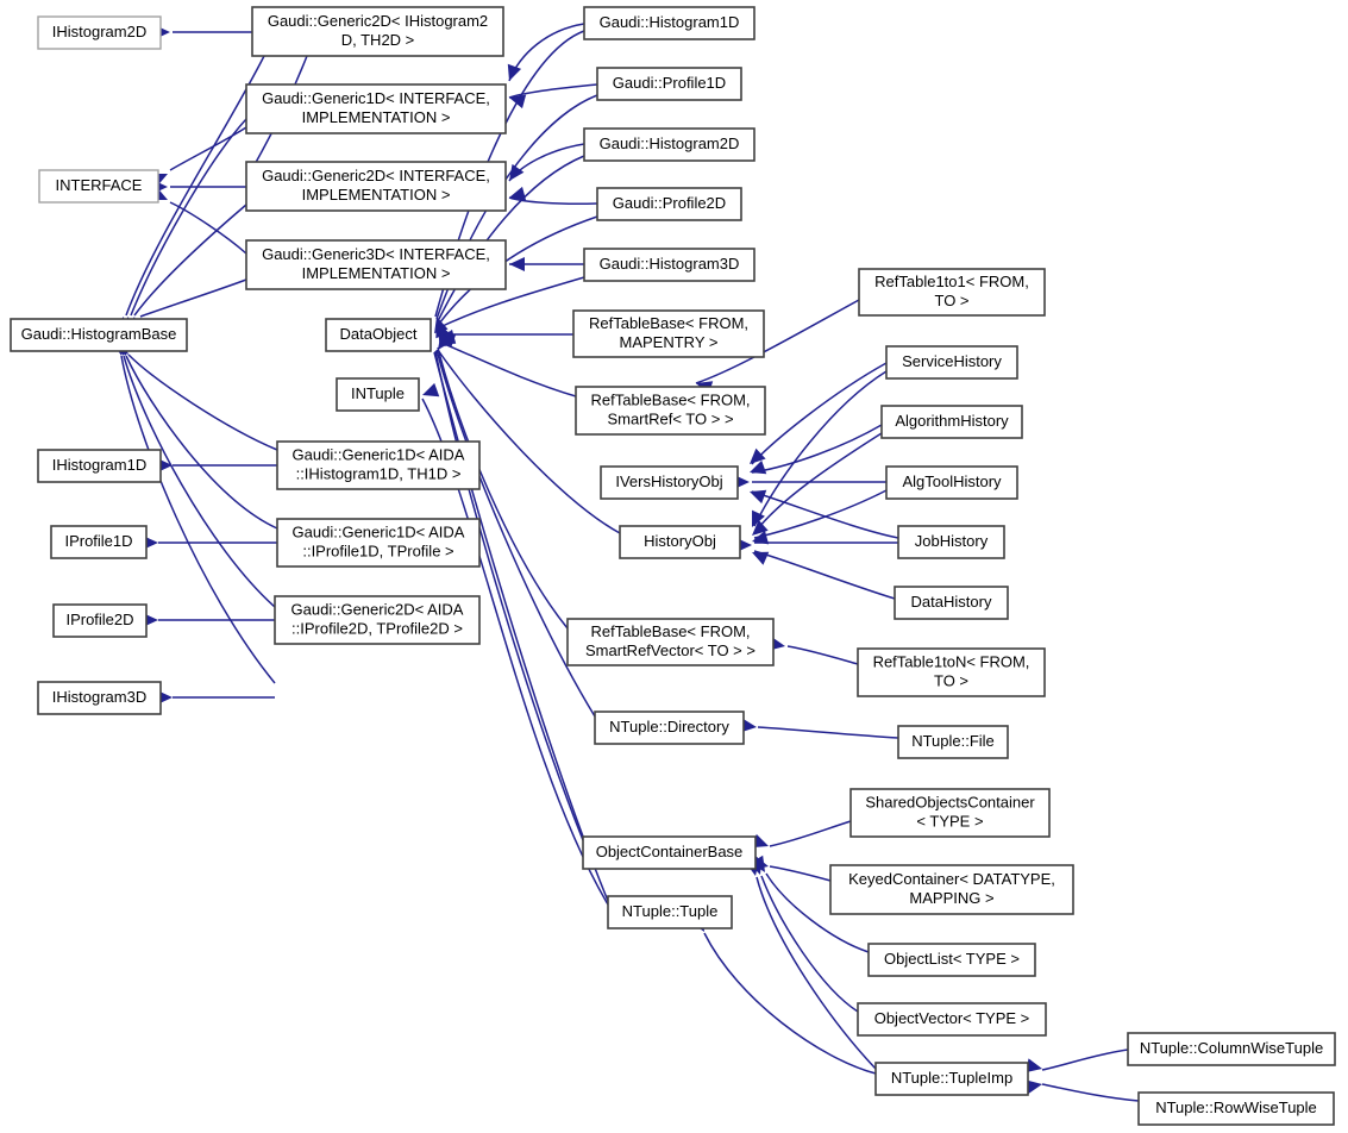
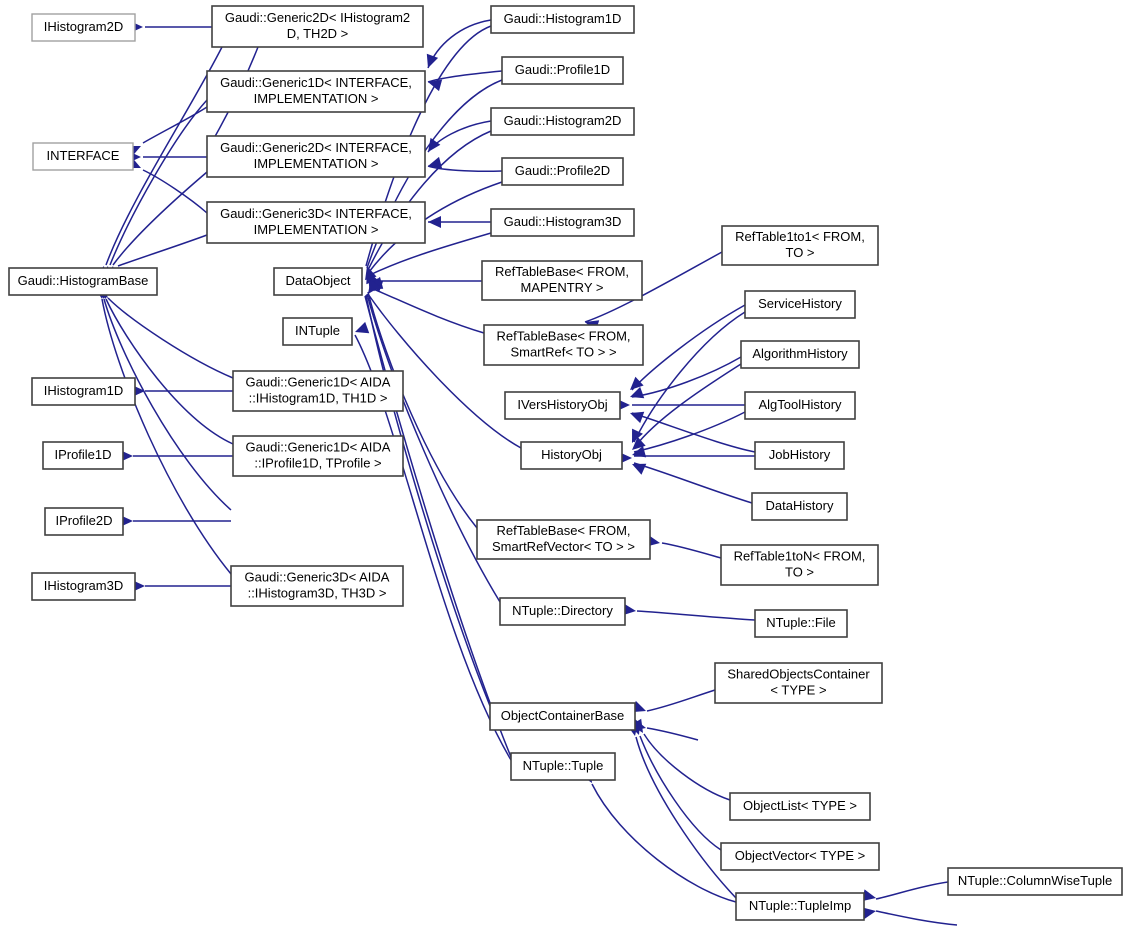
  IHistogram2D
  Gaudi::Generic2D< IHistogram2
  D, TH2D >
  Gaudi::Histogram1D
  Gaudi::Profile1D
  Gaudi::Generic1D< INTERFACE,
  IMPLEMENTATION >
  Gaudi::Histogram2D
  INTERFACE
  Gaudi::Generic2D< INTERFACE,
  IMPLEMENTATION >
  Gaudi::Profile2D
  Gaudi::Generic3D< INTERFACE,
  IMPLEMENTATION >
  Gaudi::Histogram3D
  RefTable1to1< FROM,
  TO >
  RefTableBase< FROM,
  MAPENTRY >
  Gaudi::HistogramBase
  DataObject
  ServiceHistory
  INTuple
  RefTableBase< FROM,
  SmartRef< TO > >
  AlgorithmHistory
  Gaudi::Generic1D< AIDA
  ::IHistogram1D, TH1D >
  IHistogram1D
  IVersHistoryObj
  AlgToolHistory
  IProfile1D
  Gaudi::Generic1D< AIDA
  ::IProfile1D, TProfile >
  HistoryObj
  JobHistory
  DataHistory
  IProfile2D
- Gaudi::Generic2D< AIDA
- ::IProfile2D, TProfile2D >
  RefTableBase< FROM,
  SmartRefVector< TO > >
  RefTable1toN< FROM,
  TO >
  IHistogram3D
+ Gaudi::Generic3D< AIDA
+ ::IHistogram3D, TH3D >
  NTuple::Directory
  NTuple::File
  SharedObjectsContainer
  < TYPE >
  ObjectContainerBase
- KeyedContainer< DATATYPE,
- MAPPING >
  NTuple::Tuple
  ObjectList< TYPE >
  ObjectVector< TYPE >
  NTuple::ColumnWiseTuple
  NTuple::TupleImp
- NTuple::RowWiseTuple
